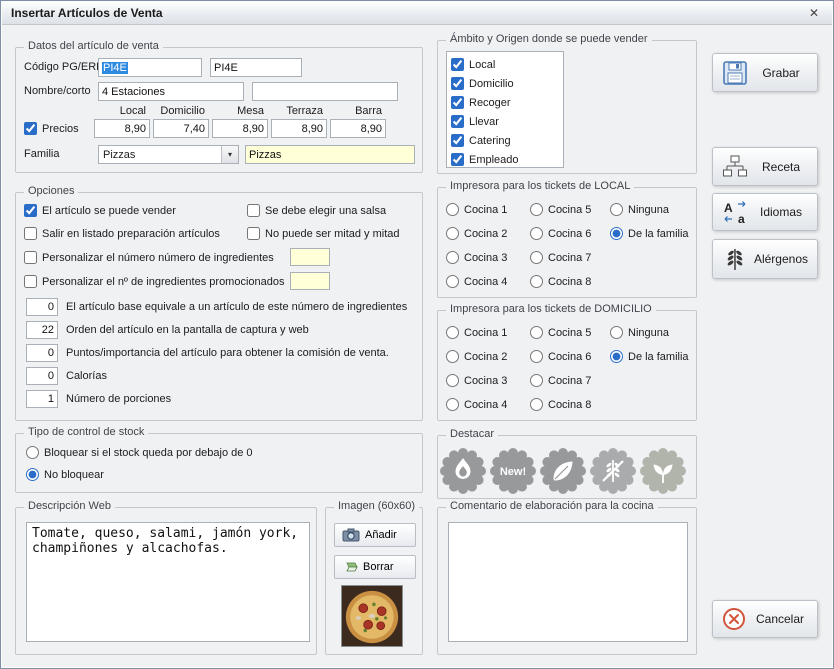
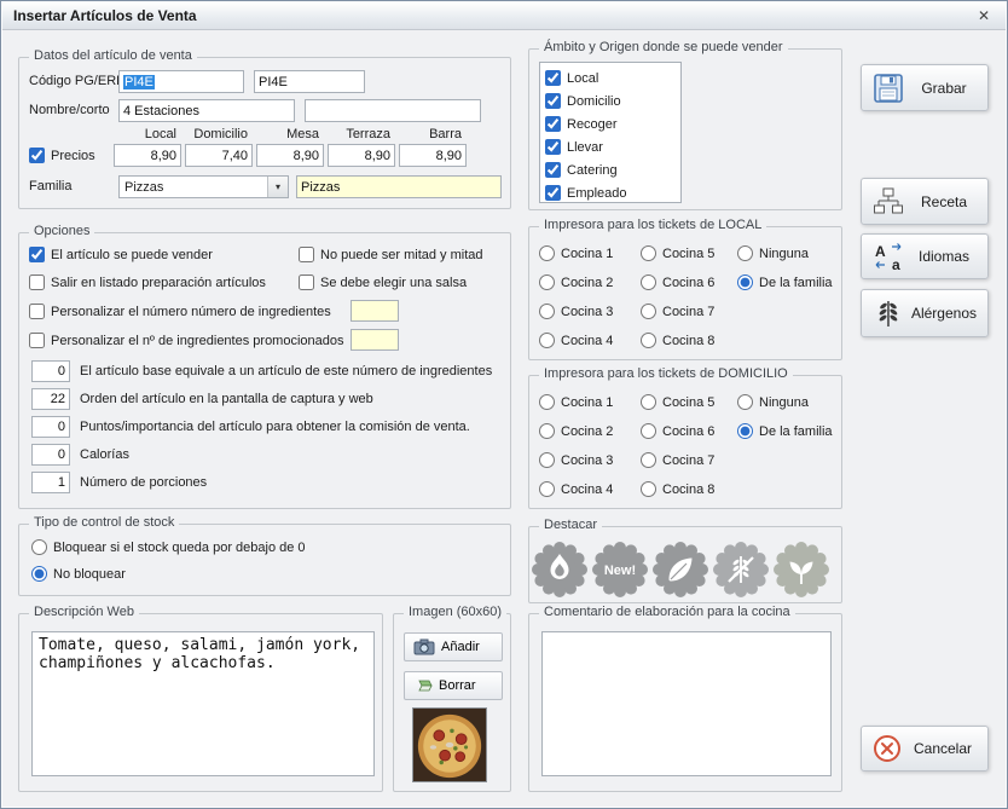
  Insertar Artículos de Venta
  ✕
  Datos del artículo de venta
  Código PG/ER
  PI4E
  PI4E
  Nombre/corto
  4 Estaciones
  Local
  Domicilio
  Mesa
  Terraza
  Barra
  Precios
  8,90
  7,40
  8,90
  8,90
  8,90
  Familia
  Pizzas
  ▾
  Pizzas
  Opciones
  El artículo se puede vender
- Se debe elegir una salsa
+ No puede ser mitad y mitad
  Salir en listado preparación artículos
- No puede ser mitad y mitad
+ Se debe elegir una salsa
  Personalizar el número número de ingredientes
  Personalizar el nº de ingredientes promocionados
  0
  El artículo base equivale a un artículo de este número de ingredientes
  22
  Orden del artículo en la pantalla de captura y web
  0
  Puntos/importancia del artículo para obtener la comisión de venta.
  0
  Calorías
  1
  Número de porciones
  Tipo de control de stock
  Bloquear si el stock queda por debajo de 0
  No bloquear
  Descripción Web
  Tomate, queso, salami, jamón york,
  champiñones y alcachofas.
  Imagen (60x60)
  Añadir
  Borrar
  Ámbito y Origen donde se puede vender
  Local
  Domicilio
  Recoger
  Llevar
  Catering
  Empleado
  Impresora para los tickets de LOCAL
  Cocina 1
  Cocina 2
  Cocina 3
  Cocina 4
  Cocina 5
  Cocina 6
  Cocina 7
  Cocina 8
  Ninguna
  De la familia
  Impresora para los tickets de DOMICILIO
  Cocina 1
  Cocina 2
  Cocina 3
  Cocina 4
  Cocina 5
  Cocina 6
  Cocina 7
  Cocina 8
  Ninguna
  De la familia
  Destacar
  New!
  Comentario de elaboración para la cocina
  Grabar
  Receta
  A
  a
  Idiomas
  Alérgenos
  Cancelar
